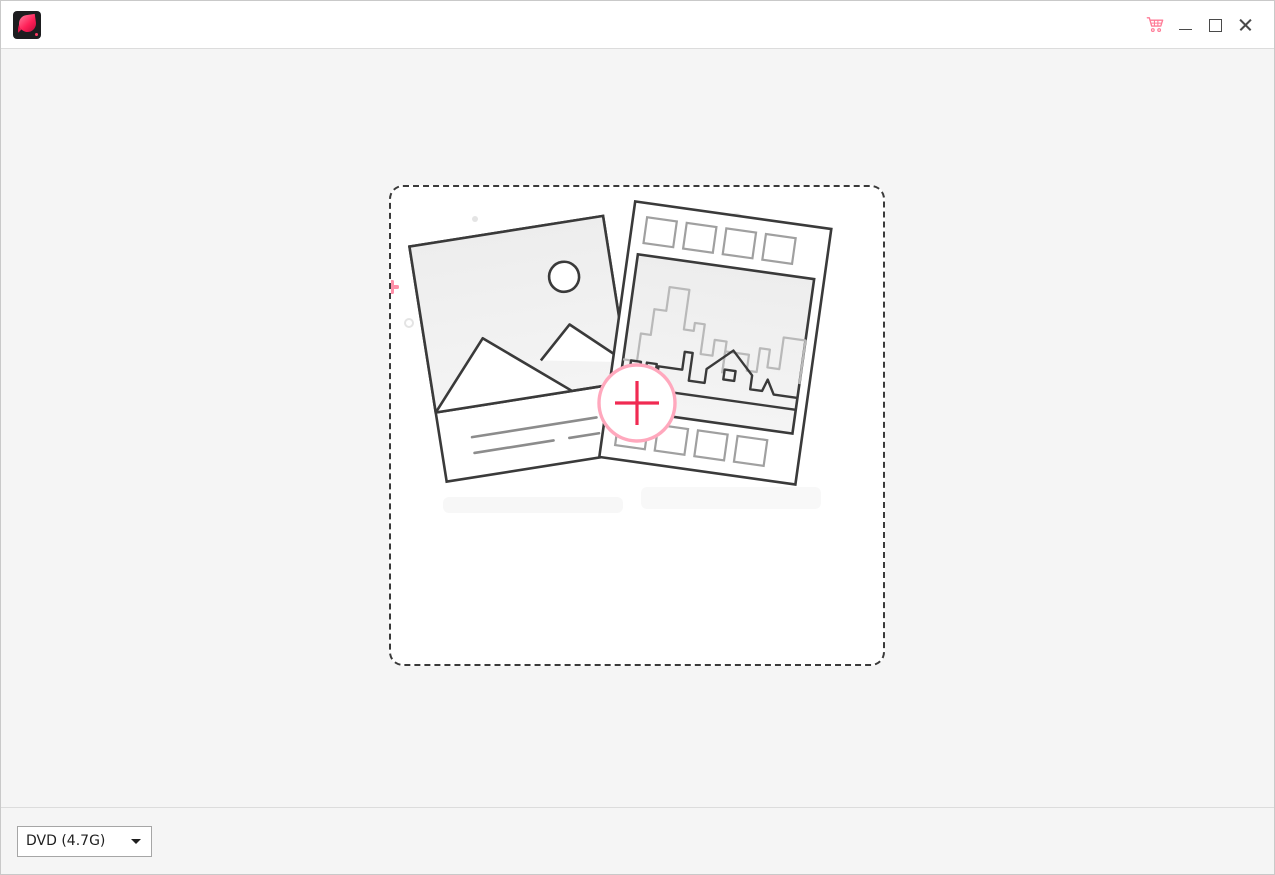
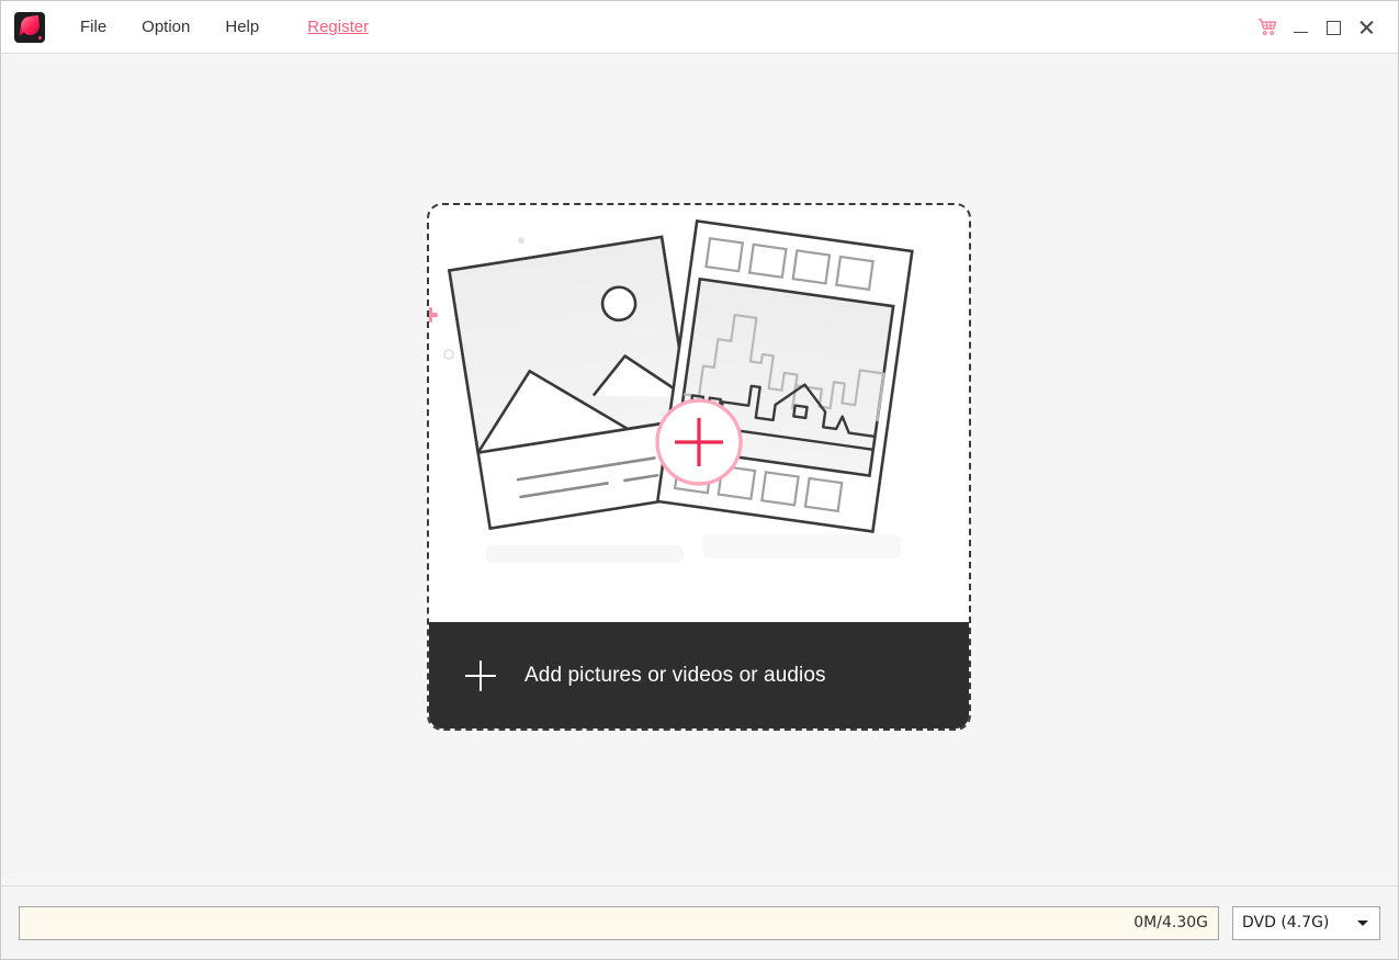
+ File
+ Option
+ Help
+ Register
+ Add pictures or videos or audios
+ 0M/4.30G
  DVD (4.7G)
